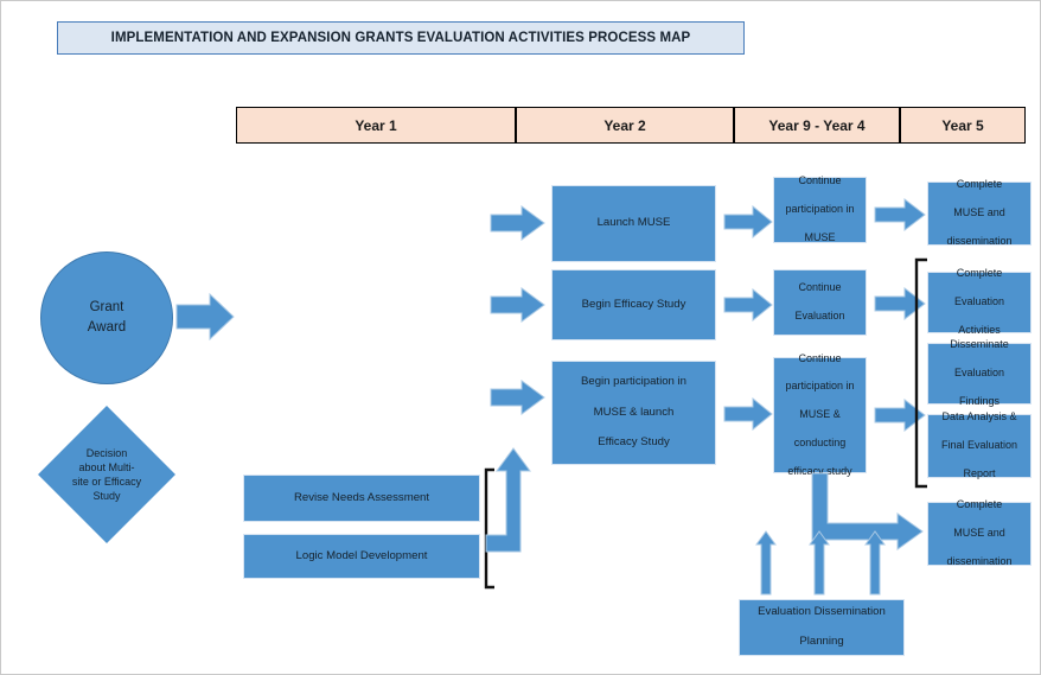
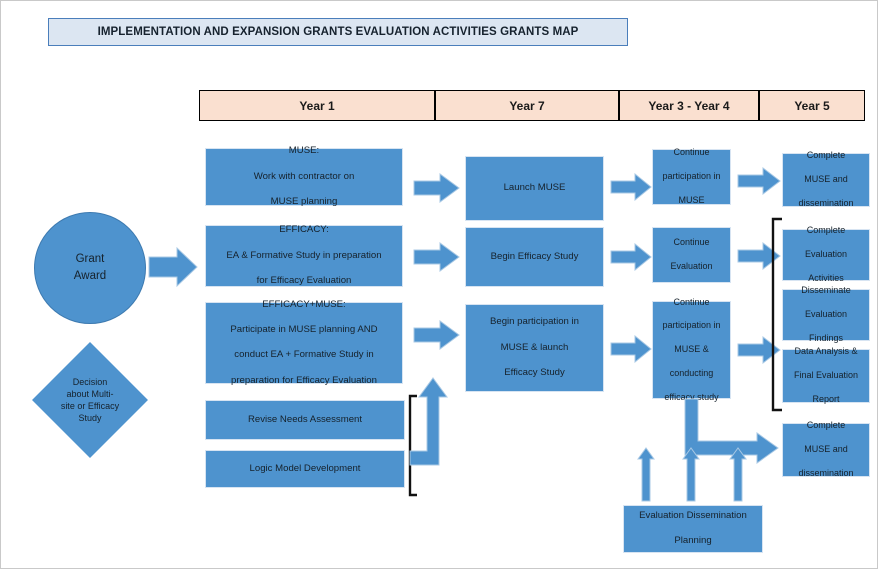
- IMPLEMENTATION AND EXPANSION GRANTS EVALUATION ACTIVITIES PROCESS MAP
+ IMPLEMENTATION AND EXPANSION GRANTS EVALUATION ACTIVITIES GRANTS MAP
  Year 1
- Year 2
+ Year 7
- Year 9 - Year 4
+ Year 3 - Year 4
  Year 5
  Grant
  Award
  Decision
  about Multi-
  site or Efficacy
  Study
+ MUSE:
+ Work with contractor on
+ MUSE planning
+ EFFICACY:
+ EA & Formative Study in preparation
+ for Efficacy Evaluation
+ EFFICACY+MUSE:
+ Participate in MUSE planning AND
+ conduct EA + Formative Study in
+ preparation for Efficacy Evaluation
  Revise Needs Assessment
  Logic Model Development
  Launch MUSE
  Begin Efficacy Study
  Begin participation in
  MUSE & launch
  Efficacy Study
  Continue
  participation in
  MUSE
  Continue
  Evaluation
  Continue
  participation in
  MUSE &
  conducting
  efficacy study
  Evaluation Dissemination
  Planning
  Complete
  MUSE and
  dissemination
  Complete
  Evaluation
  Activities
  Disseminate
  Evaluation
  Findings
  Data Analysis &
  Final Evaluation
  Report
  Complete
  MUSE and
  dissemination
